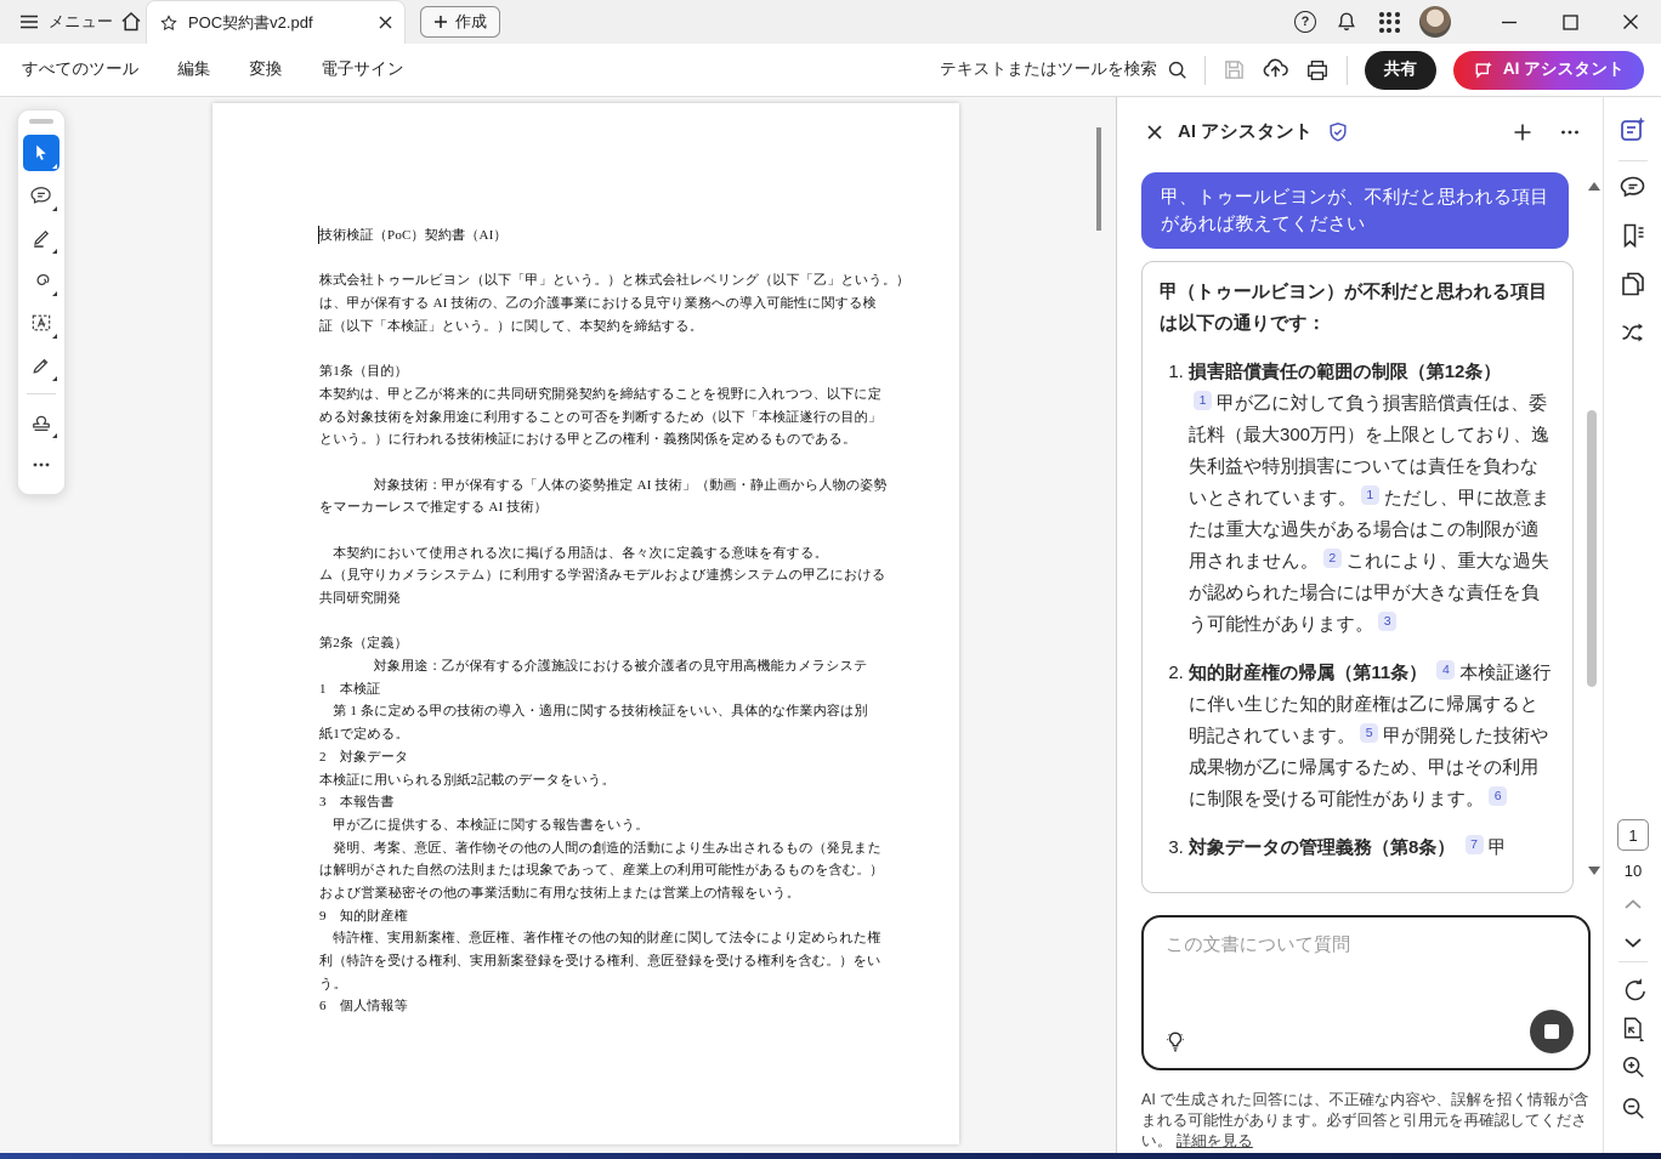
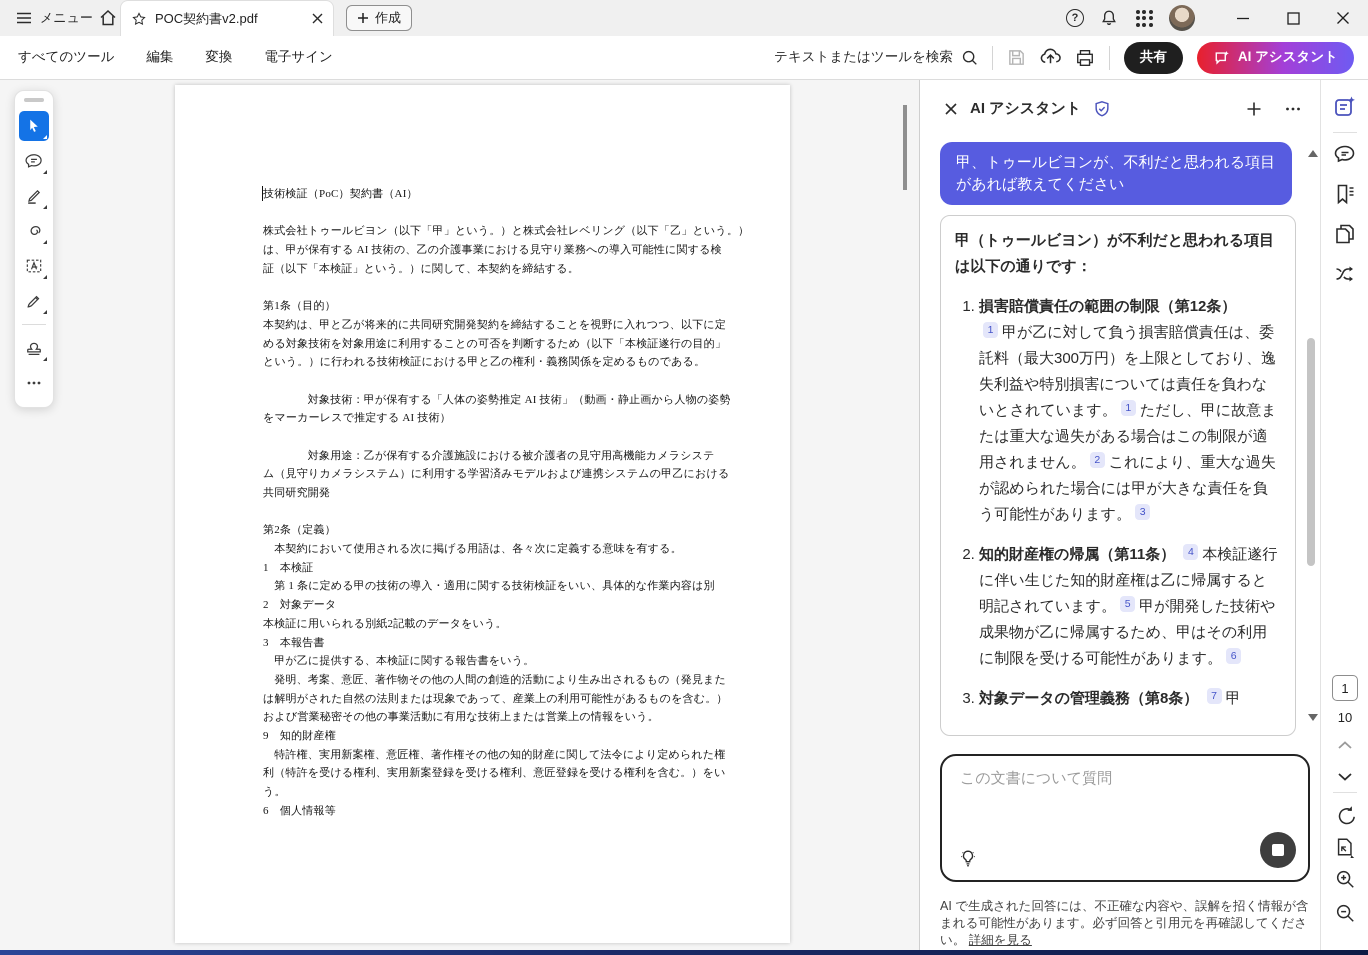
  メニュー
  POC契約書v2.pdf
  作成
  ?
  すべてのツール
  編集
  変換
  電子サイン
  テキストまたはツールを検索
  共有
  AI アシスタント
  技術検証（PoC）契約書（AI）
  株式会社トゥールビヨン（以下「甲」という。）と株式会社レベリング（以下「乙」という。）
  は、甲が保有する AI 技術の、乙の介護事業における見守り業務への導入可能性に関する検
  証（以下「本検証」という。）に関して、本契約を締結する。
  第1条（目的）
  本契約は、甲と乙が将来的に共同研究開発契約を締結することを視野に入れつつ、以下に定
  める対象技術を対象用途に利用することの可否を判断するため（以下「本検証遂行の目的」
  という。）に行われる技術検証における甲と乙の権利・義務関係を定めるものである。
  対象技術：甲が保有する「人体の姿勢推定 AI 技術」（動画・静止画から人物の姿勢
  をマーカーレスで推定する AI 技術）
- 本契約において使用される次に掲げる用語は、各々次に定義する意味を有する。
+ 対象用途：乙が保有する介護施設における被介護者の見守用高機能カメラシステ
  ム（見守りカメラシステム）に利用する学習済みモデルおよび連携システムの甲乙における
  共同研究開発
  第2条（定義）
- 対象用途：乙が保有する介護施設における被介護者の見守用高機能カメラシステ
+ 本契約において使用される次に掲げる用語は、各々次に定義する意味を有する。
  1 本検証
  第 1 条に定める甲の技術の導入・適用に関する技術検証をいい、具体的な作業内容は別
- 紙1で定める。
  2 対象データ
  本検証に用いられる別紙2記載のデータをいう。
  3 本報告書
  甲が乙に提供する、本検証に関する報告書をいう。
  発明、考案、意匠、著作物その他の人間の創造的活動により生み出されるもの（発見また
  は解明がされた自然の法則または現象であって、産業上の利用可能性があるものを含む。）
  および営業秘密その他の事業活動に有用な技術上または営業上の情報をいう。
  9 知的財産権
  特許権、実用新案権、意匠権、著作権その他の知的財産に関して法令により定められた権
  利（特許を受ける権利、実用新案登録を受ける権利、意匠登録を受ける権利を含む。）をい
  う。
  6 個人情報等
  AI アシスタント
  甲、トゥールビヨンが、不利だと思われる項目があれば教えてください
  甲（トゥールビヨン）が不利だと思われる項目は以下の通りです：
  損害賠償責任の範囲の制限（第12条）
  1 甲が乙に対して負う損害賠償責任は、委託料（最大300万円）を上限としており、逸失利益や特別損害については責任を負わないとされています。 1 ただし、甲に故意または重大な過失がある場合はこの制限が適用されません。 2 これにより、重大な過失が認められた場合には甲が大きな責任を負う可能性があります。 3
  知的財産権の帰属（第11条） 4 本検証遂行に伴い生じた知的財産権は乙に帰属すると明記されています。 5 甲が開発した技術や成果物が乙に帰属するため、甲はその利用に制限を受ける可能性があります。 6
  対象データの管理義務（第8条） 7 甲
  この文書について質問
  AI で生成された回答には、不正確な内容や、誤解を招く情報が含まれる可能性があります。必ず回答と引用元を再確認してください。 詳細を見る
  1
  10
